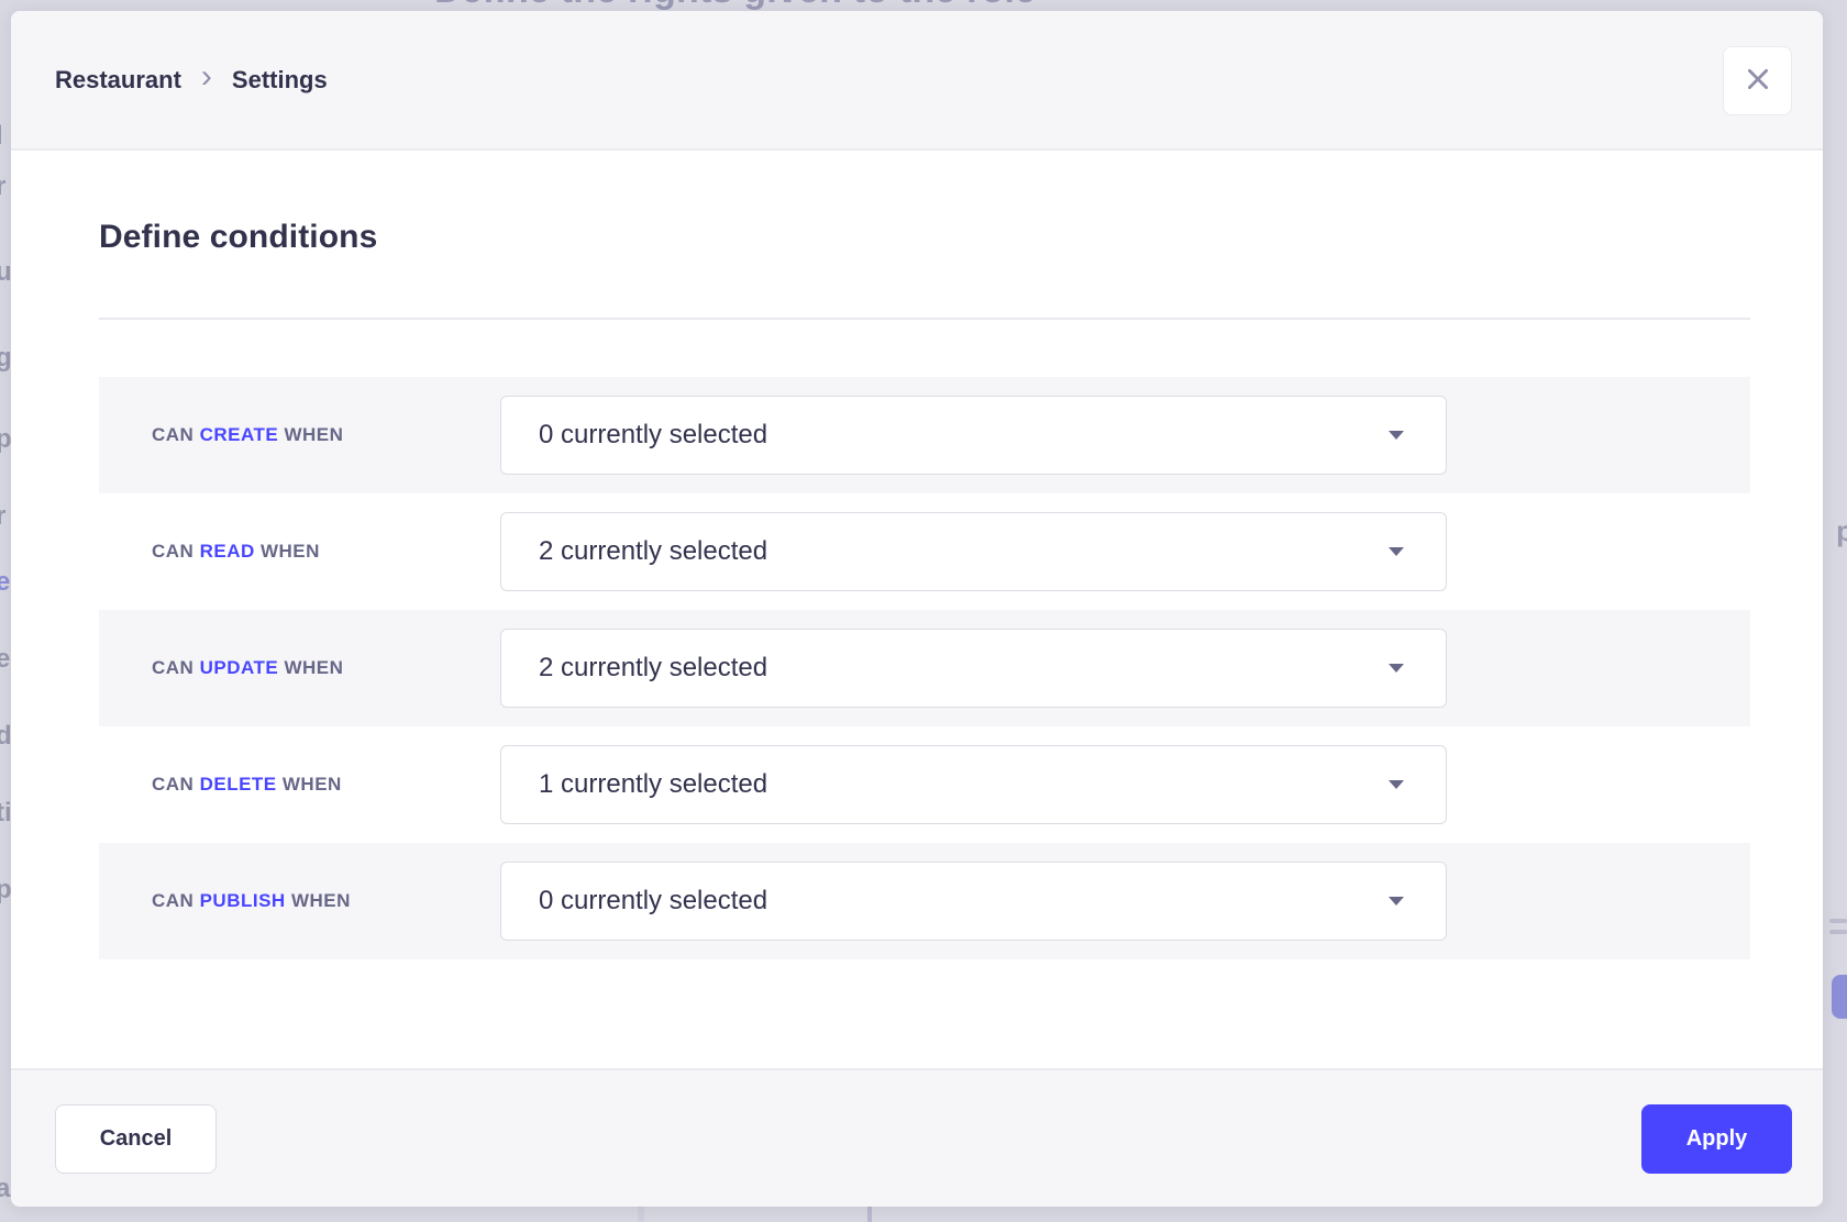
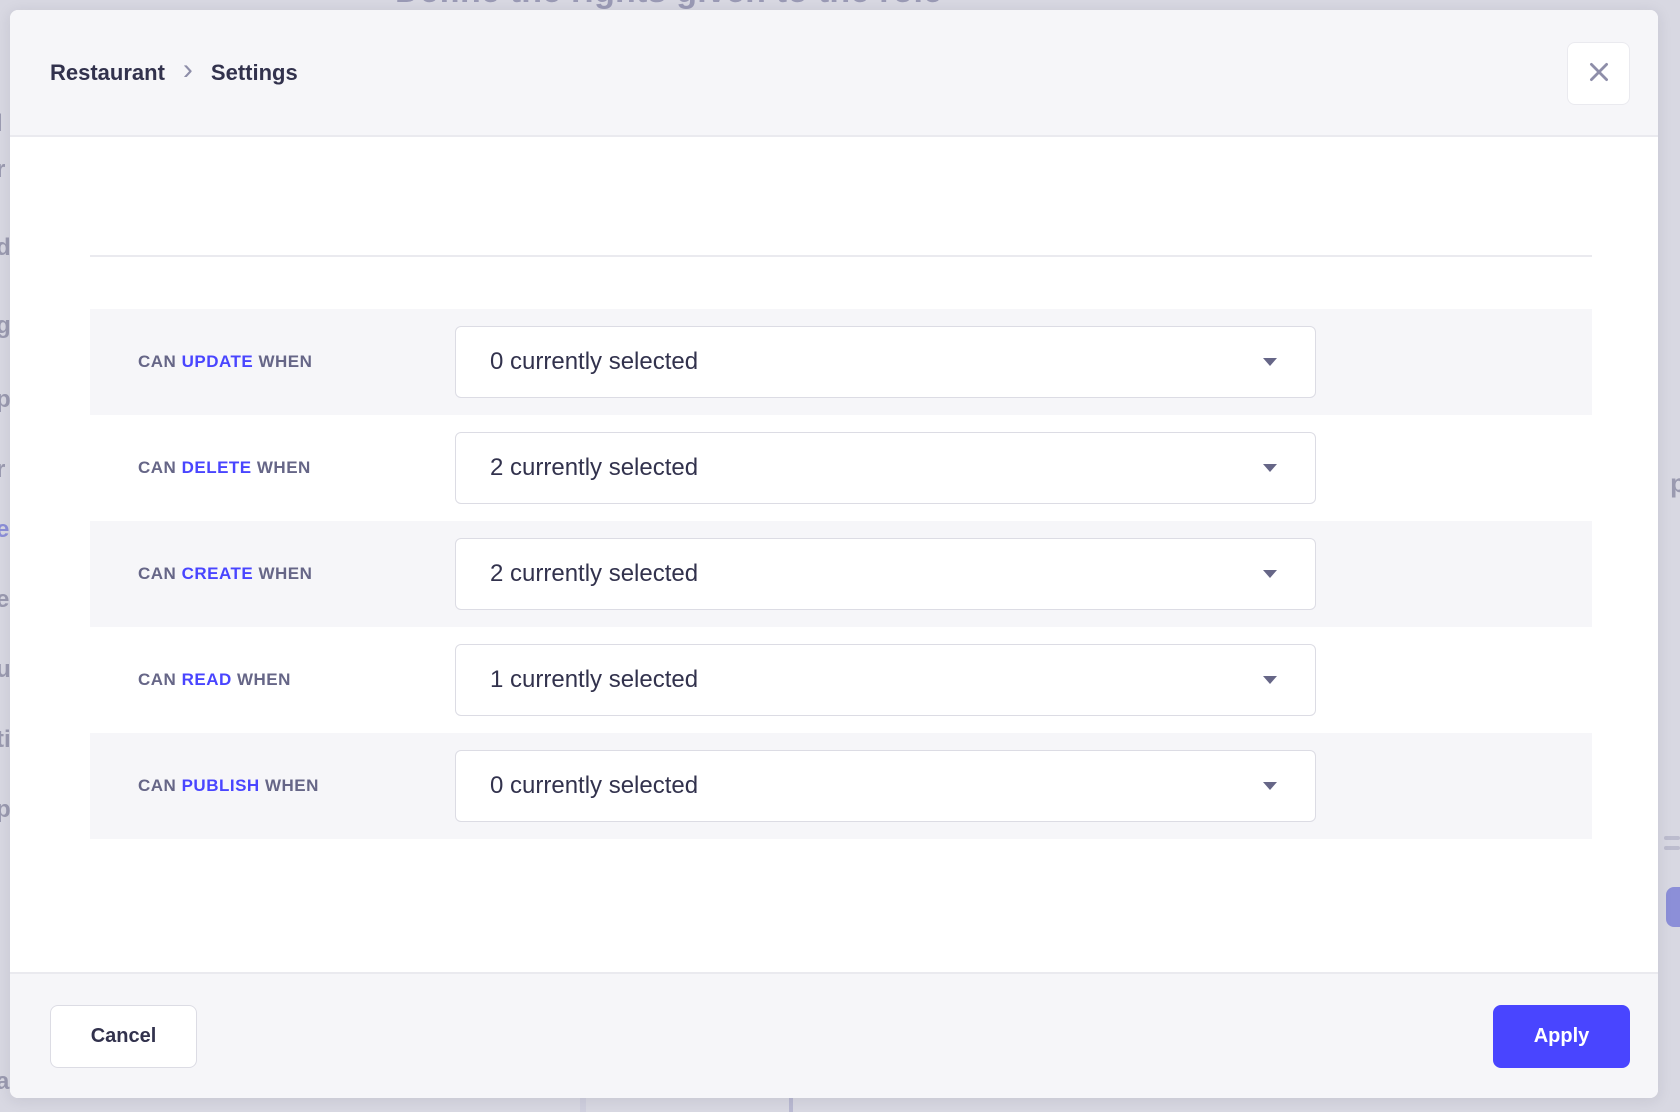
  r
- u
+ d
  g
  p
  r
  e
- d
+ u
  ti
  p
  a
  p
  Restaurant
  ›
  Settings
- Define conditions
- CAN CREATE WHEN
+ CAN UPDATE WHEN
  0 currently selected
- CAN READ WHEN
+ CAN DELETE WHEN
  2 currently selected
- CAN UPDATE WHEN
+ CAN CREATE WHEN
  2 currently selected
- CAN DELETE WHEN
+ CAN READ WHEN
  1 currently selected
  CAN PUBLISH WHEN
  0 currently selected
  Cancel
  Apply
